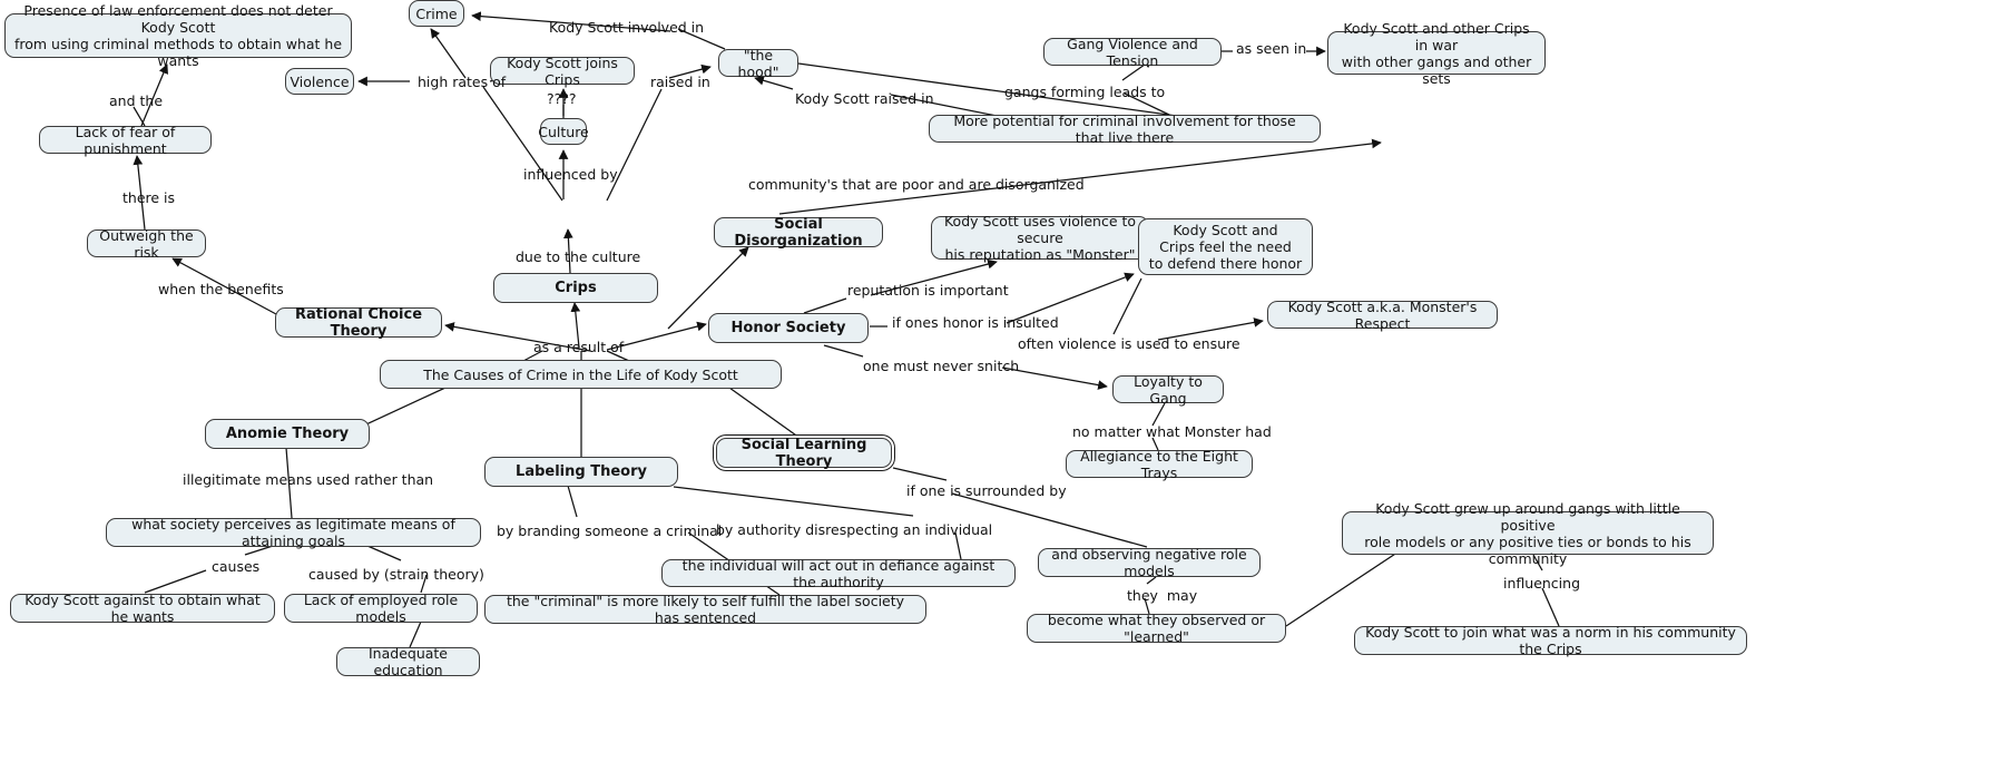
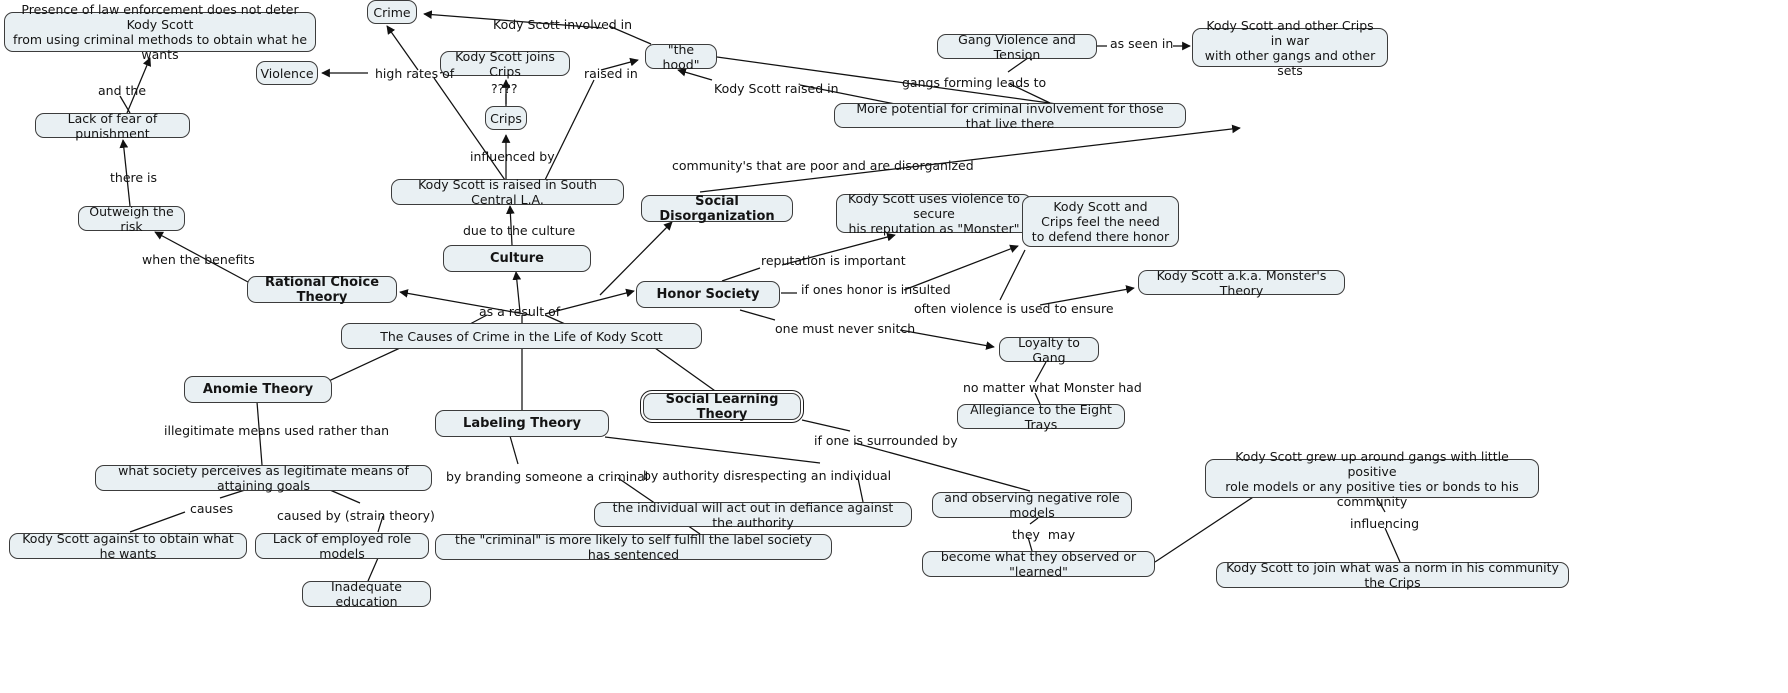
  Presence of law enforcement does not deter Kody Scott
  from using criminal methods to obtain what he wants
  Crime
  Violence
  Kody Scott joins Crips
- Culture
+ Crips
  "the hood"
  Gang Violence and Tension
  Kody Scott and other Crips in war
  with other gangs and other sets
  More potential for criminal involvement for those that live there
  Lack of fear of punishment
  Outweigh the risk
+ Kody Scott is raised in South Central L.A.
  Social Disorganization
  Kody Scott uses violence to secure
  his reputation as "Monster"
  Kody Scott and
  Crips feel the need
  to defend there honor
- Crips
+ Culture
- Kody Scott a.k.a. Monster's Respect
+ Kody Scott a.k.a. Monster's Theory
  Rational Choice Theory
  Honor Society
  The Causes of Crime in the Life of Kody Scott
  Loyalty to Gang
  Anomie Theory
  Social Learning Theory
  Allegiance to the Eight Trays
  Labeling Theory
  Kody Scott grew up around gangs with little positive
  role models or any positive ties or bonds to his community
  what society perceives as legitimate means of attaining goals
  the individual will act out in defiance against the authority
  and observing negative role models
  Kody Scott against to obtain what he wants
  Lack of employed role models
  the "criminal" is more likely to self fulfill the label society has sentenced
  become what they observed or "learned"
  Kody Scott to join what was a norm in his community the Crips
  Inadequate education
  Kody Scott involved in
  high rates of
  raised in
  as seen in
  and the
  ????
  Kody Scott raised in
  gangs forming leads to
  influenced by
  there is
  community's that are poor and are disorganized
  due to the culture
  reputation is important
  when the benefits
  if ones honor is insulted
  often violence is used to ensure
  as a result of
  one must never snitch
  no matter what Monster had
  illegitimate means used rather than
  if one is surrounded by
  by branding someone a criminal
  by authority disrespecting an individual
  influencing
  causes
  caused by (strain theory)
  they may
